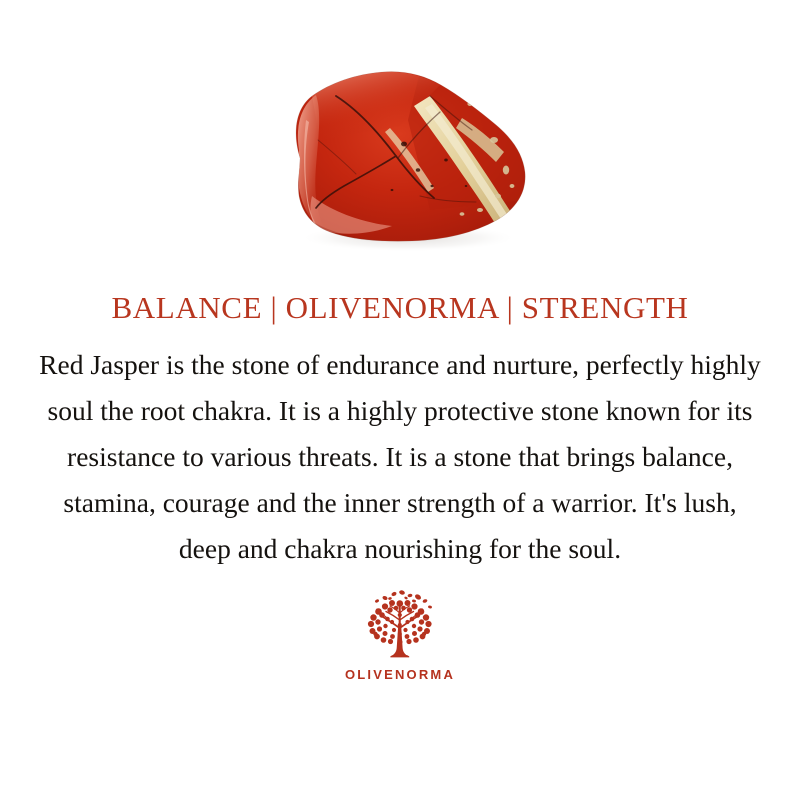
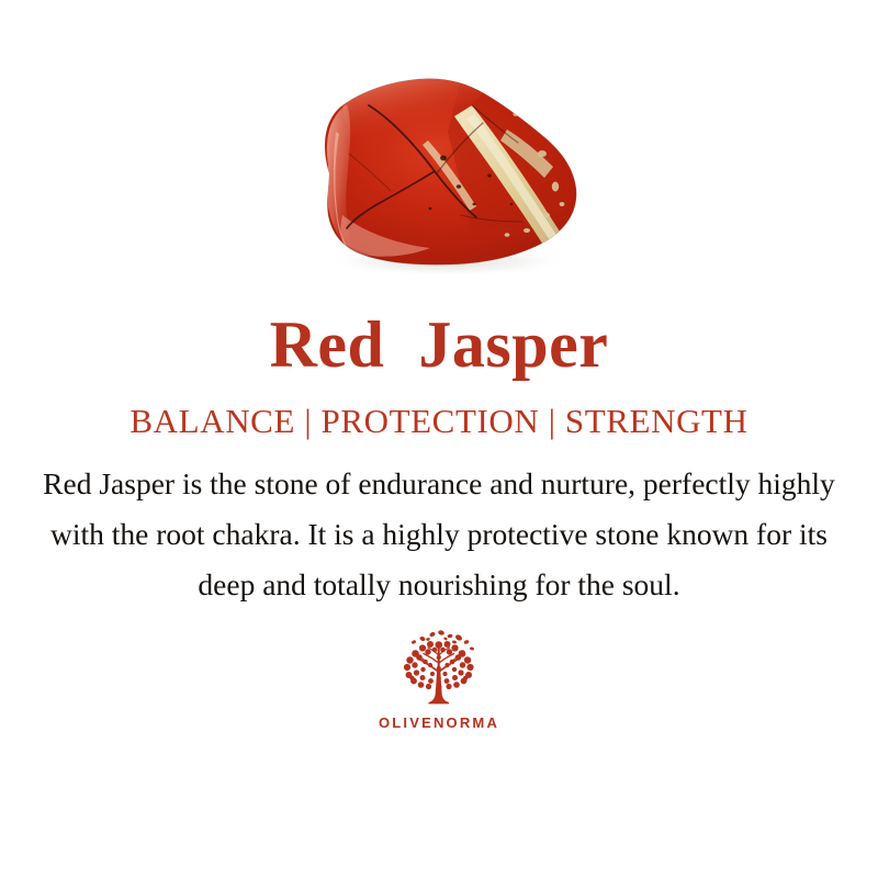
+ Red Jasper
- BALANCE | OLIVENORMA | STRENGTH
+ BALANCE | PROTECTION | STRENGTH
  Red Jasper is the stone of endurance and nurture, perfectly highly
- soul the root chakra. It is a highly protective stone known for its
+ with the root chakra. It is a highly protective stone known for its
- resistance to various threats. It is a stone that brings balance,
- stamina, courage and the inner strength of a warrior. It's lush,
- deep and chakra nourishing for the soul.
+ deep and totally nourishing for the soul.
  OLIVENORMA
